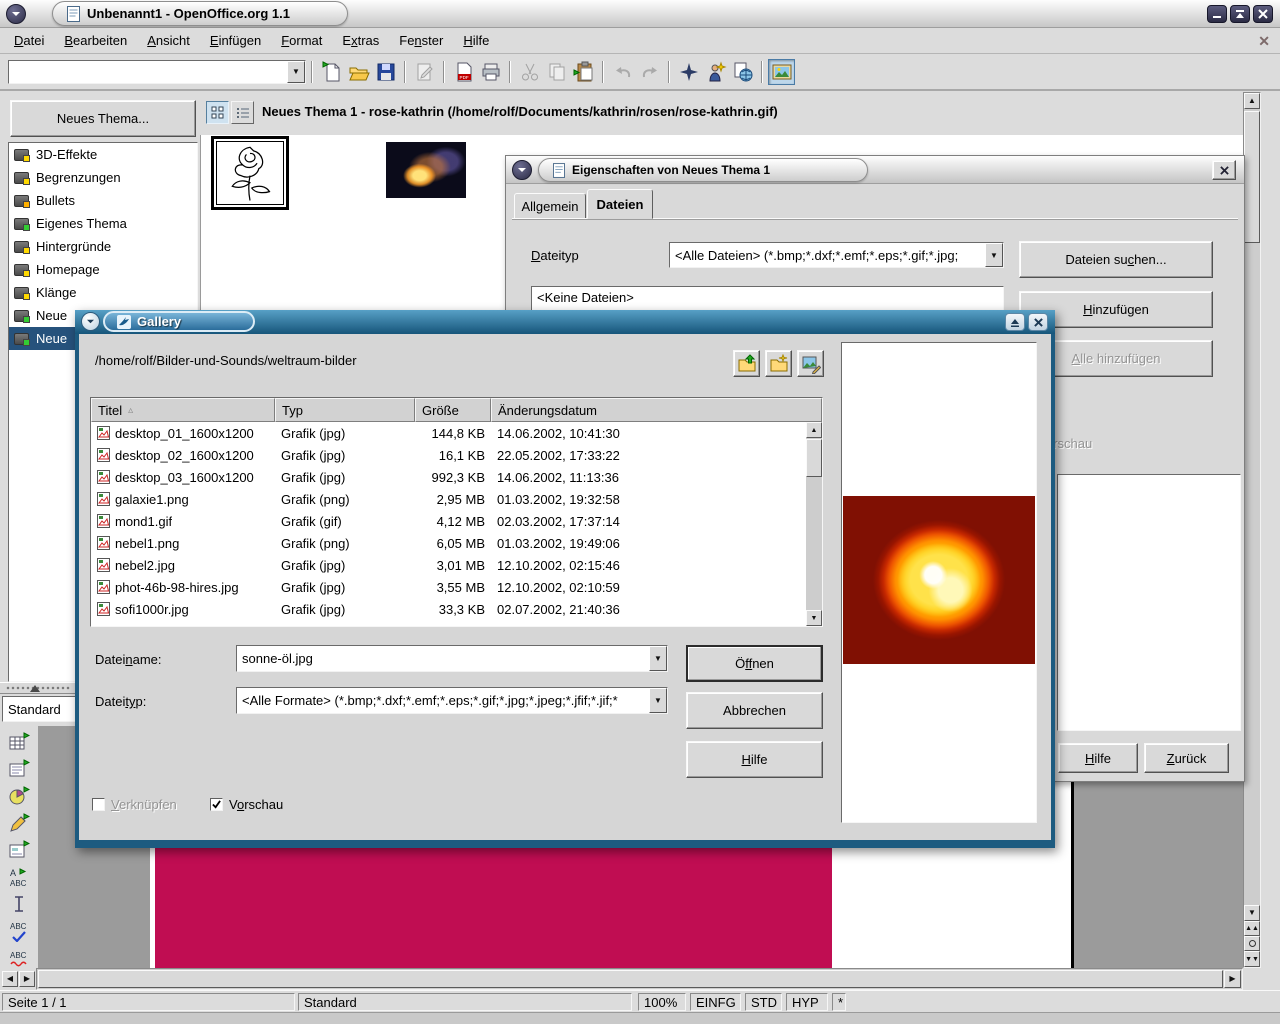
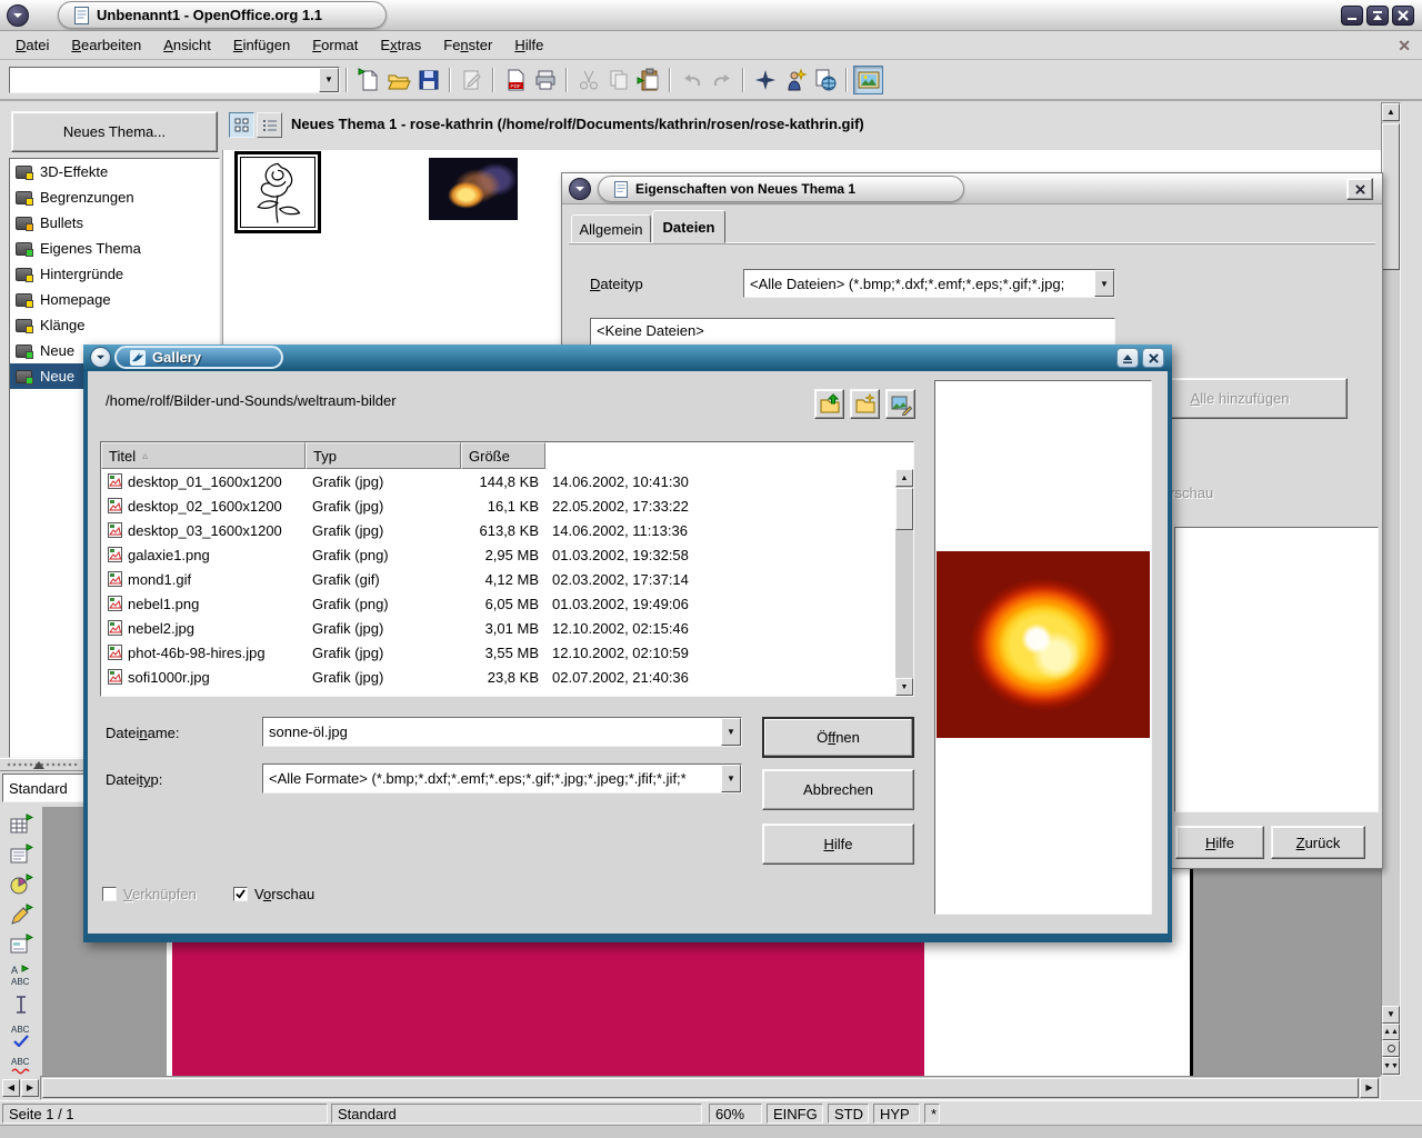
  Unbenannt1 - OpenOffice.org 1.1
  Datei
  Bearbeiten
  Ansicht
  Einfügen
  Format
  Extras
  Fenster
  Hilfe
  ✕
  ▼
  Neues Thema...
  3D-Effekte
  Begrenzungen
  Bullets
  Eigenes Thema
  Hintergründe
  Homepage
  Klänge
  Neue
  Neue
  Neues Thema 1 - rose-kathrin (/home/rolf/Documents/kathrin/rosen/rose-kathrin.gif)
  Standard
  A
  ABC
  ABC
  ABC
  ▲
  ▼
  ◀
  ▶
  ▶
  Seite 1 / 1
  Standard
- 100%
+ 60%
  EINFG
  STD
  HYP
  *
  Eigenschaften von Neues Thema 1
  Allgemein
  Dateien
  Dateityp
  <Alle Dateien> (*.bmp;*.dxf;*.emf;*.eps;*.gif;*.jpg;
  ▼
- Dateien suchen...
- Hinzufügen
  Alle hinzufügen
  <Keine Dateien>
  rschau
  Hilfe
  Zurück
  Gallery
  /home/rolf/Bilder-und-Sounds/weltraum-bilder
  Titel
  ▵
  Typ
  Größe
- Änderungsdatum
  desktop_01_1600x1200
  Grafik (jpg)
  144,8 KB
  14.06.2002, 10:41:30
  desktop_02_1600x1200
  Grafik (jpg)
  16,1 KB
  22.05.2002, 17:33:22
  desktop_03_1600x1200
  Grafik (jpg)
- 992,3 KB
+ 613,8 KB
  14.06.2002, 11:13:36
  galaxie1.png
  Grafik (png)
  2,95 MB
  01.03.2002, 19:32:58
  mond1.gif
  Grafik (gif)
  4,12 MB
  02.03.2002, 17:37:14
  nebel1.png
  Grafik (png)
  6,05 MB
  01.03.2002, 19:49:06
  nebel2.jpg
  Grafik (jpg)
  3,01 MB
  12.10.2002, 02:15:46
  phot-46b-98-hires.jpg
  Grafik (jpg)
  3,55 MB
  12.10.2002, 02:10:59
  sofi1000r.jpg
  Grafik (jpg)
- 33,3 KB
+ 23,8 KB
  02.07.2002, 21:40:36
  Dateiname:
  sonne-öl.jpg
  ▼
  Dateityp:
  <Alle Formate> (*.bmp;*.dxf;*.emf;*.eps;*.gif;*.jpg;*.jpeg;*.jfif;*.jif;*
  ▼
  Öffnen
  Abbrechen
  Hilfe
  Verknüpfen
  Vorschau
